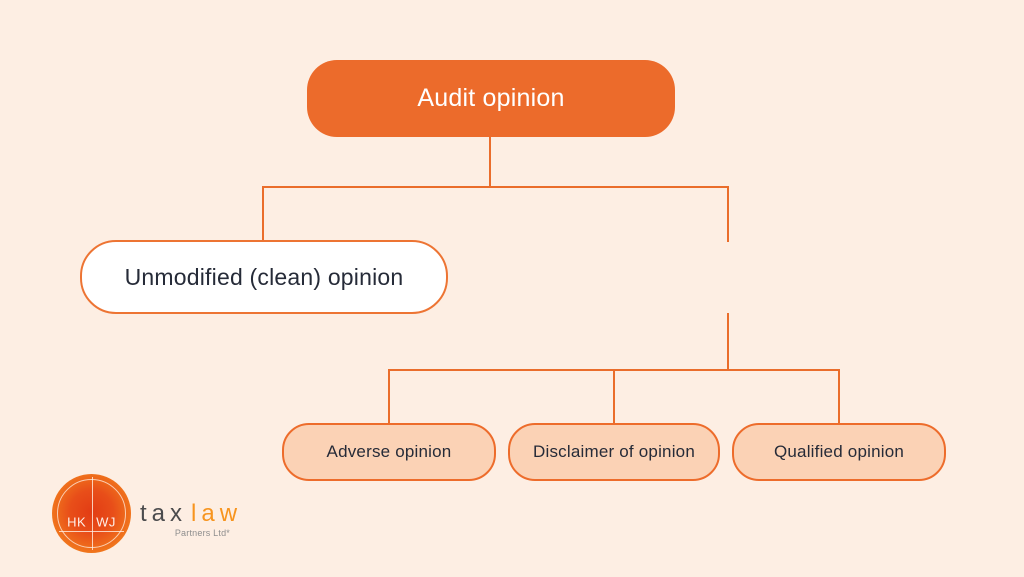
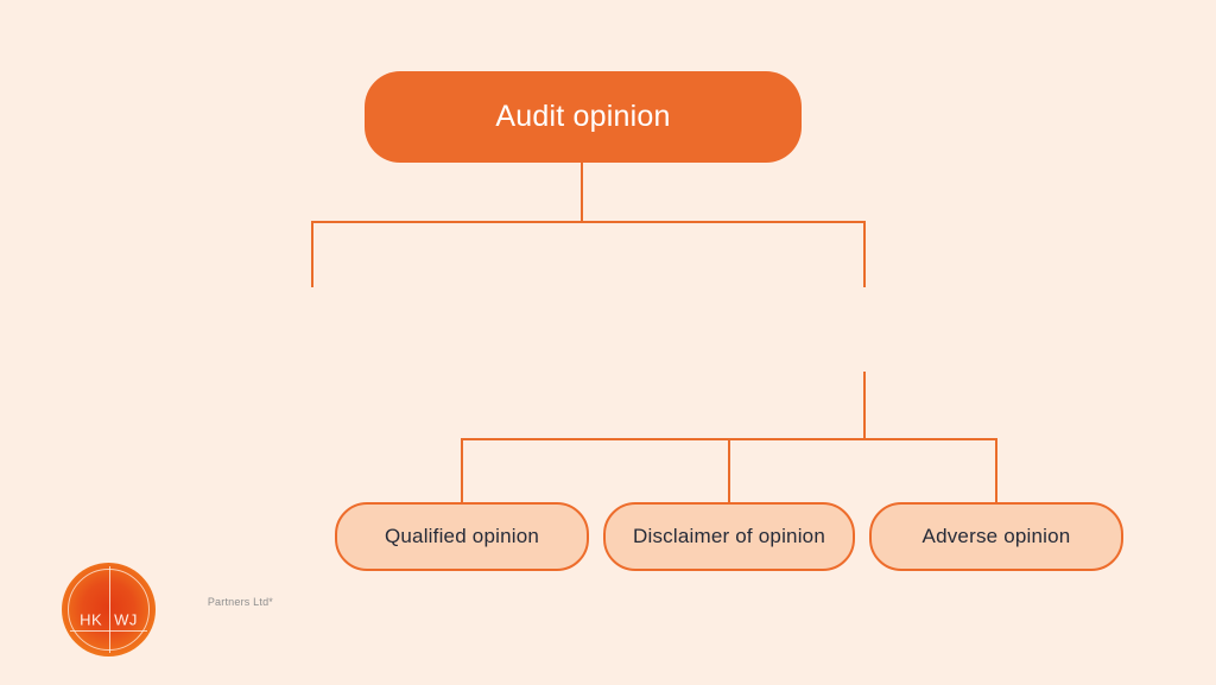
  Audit opinion
- Unmodified (clean) opinion
- Adverse opinion
+ Qualified opinion
  Disclaimer of opinion
- Qualified opinion
+ Adverse opinion
  HK
  WJ
- tax law
  Partners Ltd*
